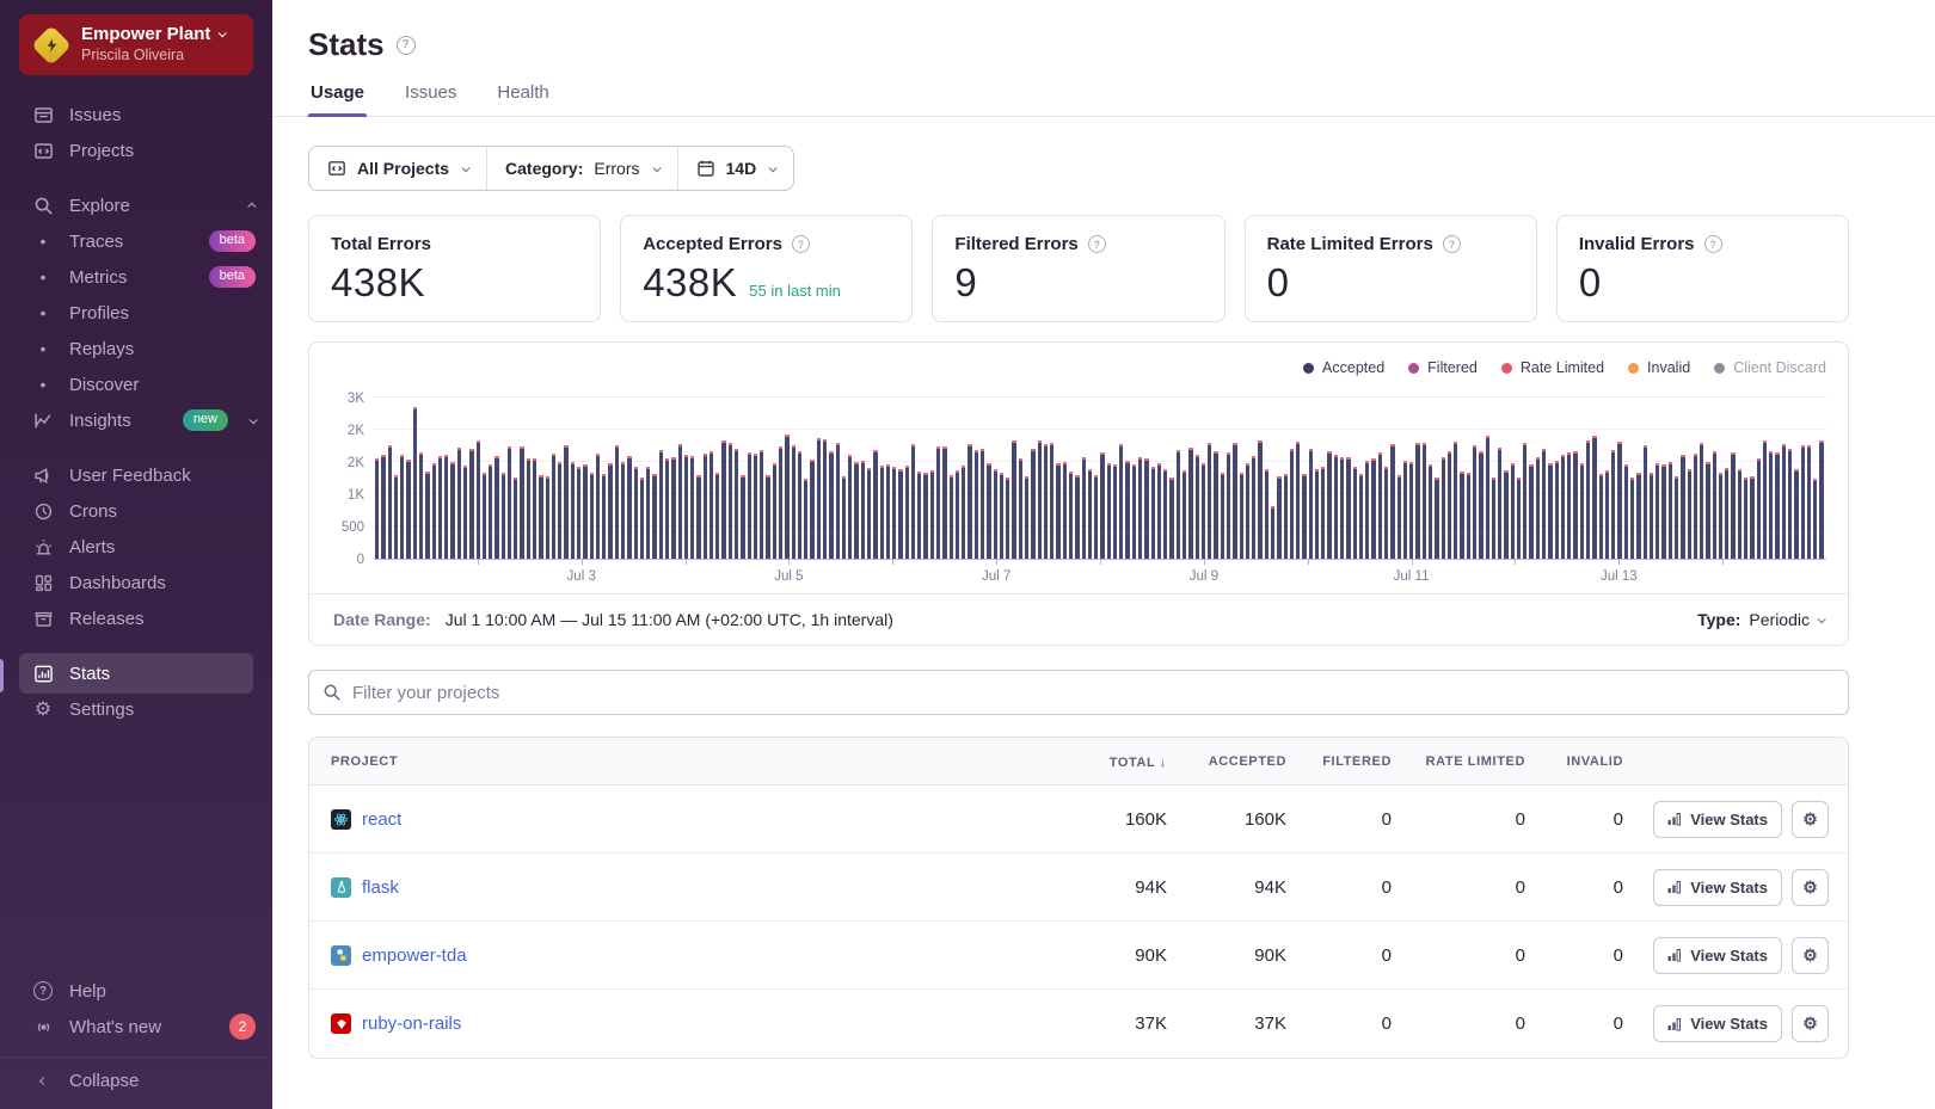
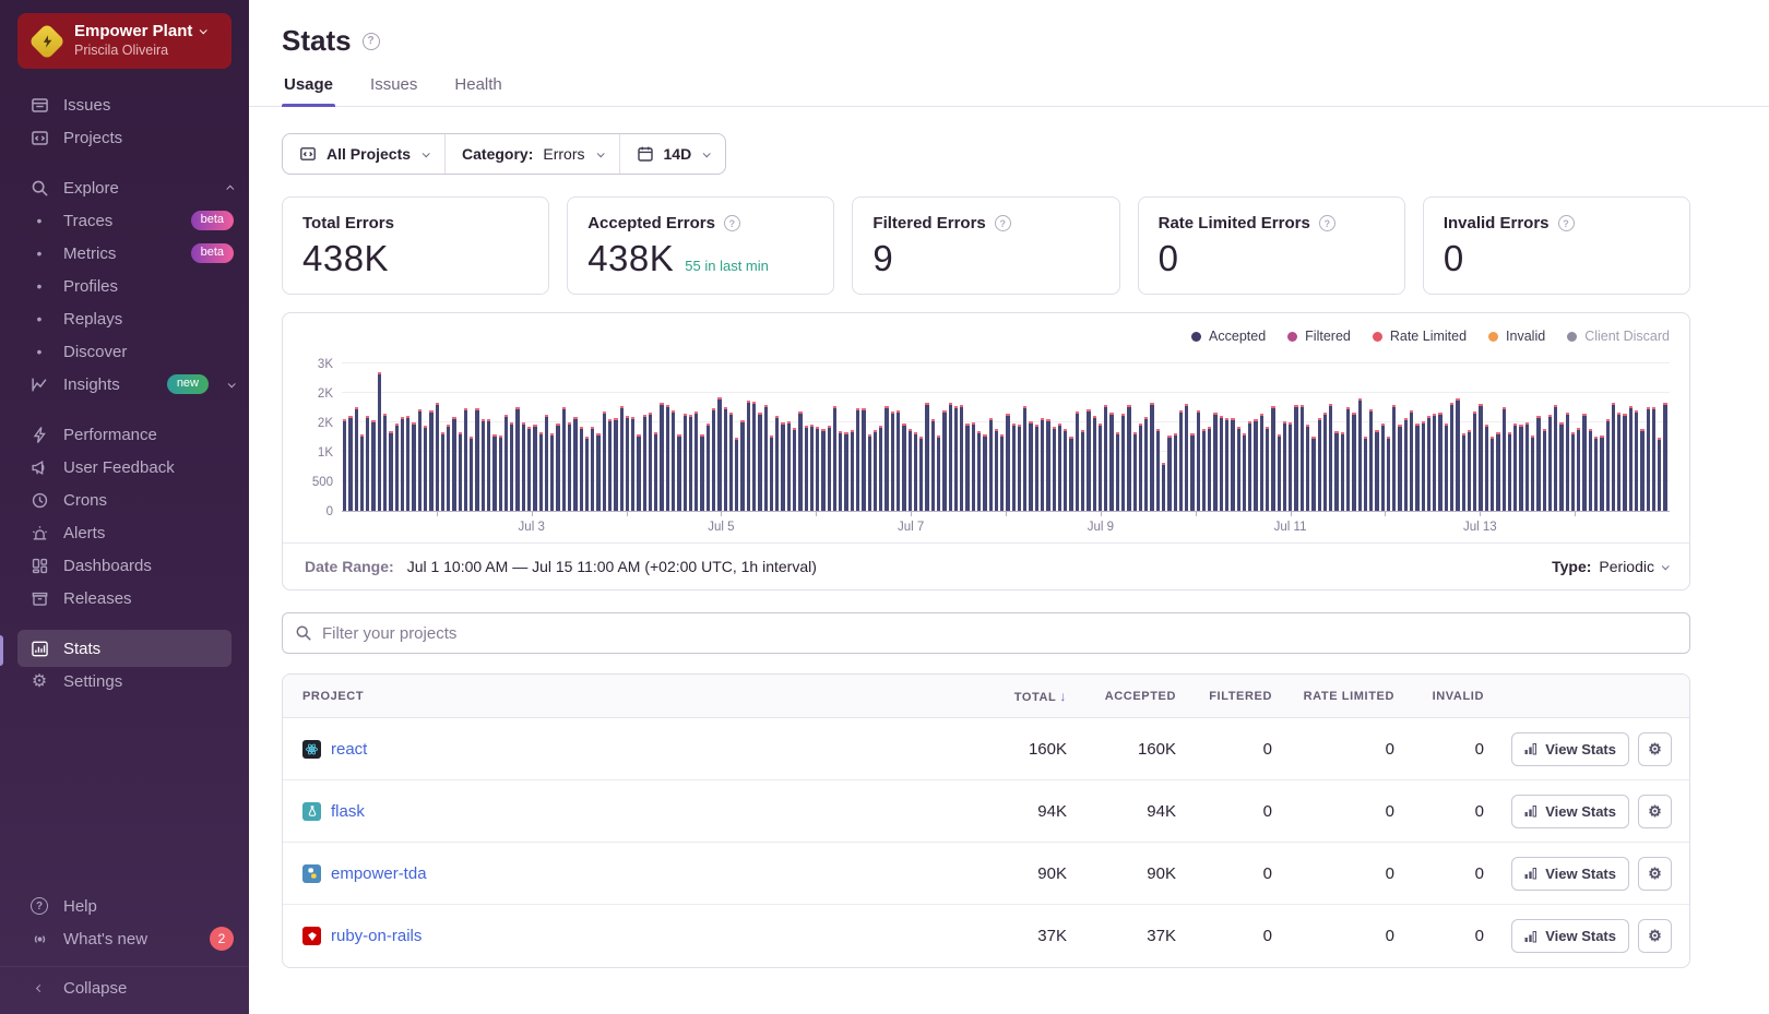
  Empower Plant
  Priscila Oliveira
  Issues
  Projects
  Explore
  •
  Traces
  beta
  •
  Metrics
  beta
  •
  Profiles
  •
  Replays
  •
  Discover
  Insights
  new
+ Performance
  User Feedback
  Crons
  Alerts
  Dashboards
  Releases
  Stats
  ⚙
  Settings
  ?
  Help
  What's new
  2
  Collapse
  Stats
  ?
  Usage
  Issues
  Health
  All Projects
  Category:
  Errors
  14D
  Total Errors
  438K
  Accepted Errors
  ?
  438K
  55 in last min
  Filtered Errors
  ?
  9
  Rate Limited Errors
  ?
  0
  Invalid Errors
  ?
  0
  Accepted
  Filtered
  Rate Limited
  Invalid
  Client Discard
  0
  500
  1K
  2K
  2K
  3K
  Jul 3
  Jul 5
  Jul 7
  Jul 9
  Jul 11
  Jul 13
  Date Range:
  Jul 1 10:00 AM — Jul 15 11:00 AM (+02:00 UTC, 1h interval)
  Type:
  Periodic
  Filter your projects
  PROJECT
  TOTAL ↓
  ACCEPTED
  FILTERED
  RATE LIMITED
  INVALID
  react
  160K
  160K
  0
  0
  0
  View Stats
  ⚙
  flask
  94K
  94K
  0
  0
  0
  View Stats
  ⚙
  empower-tda
  90K
  90K
  0
  0
  0
  View Stats
  ⚙
  ruby-on-rails
  37K
  37K
  0
  0
  0
  View Stats
  ⚙
